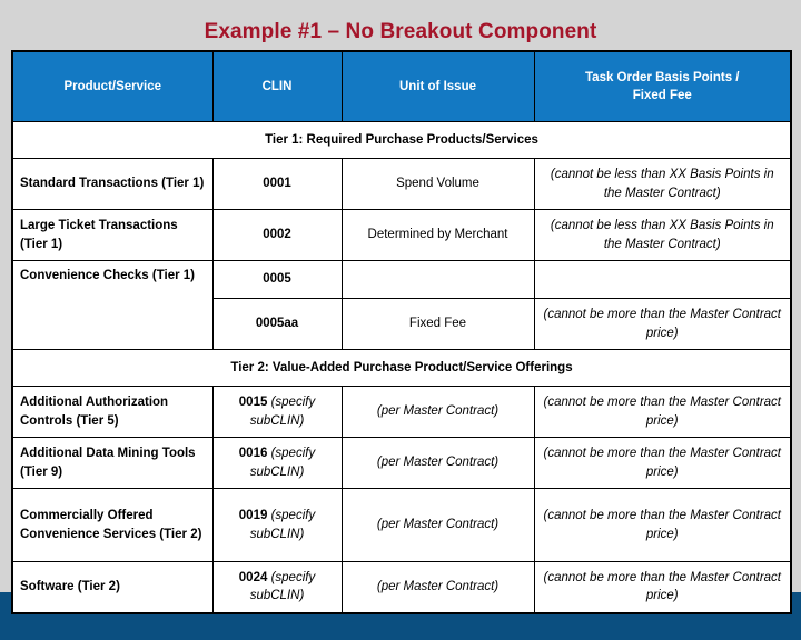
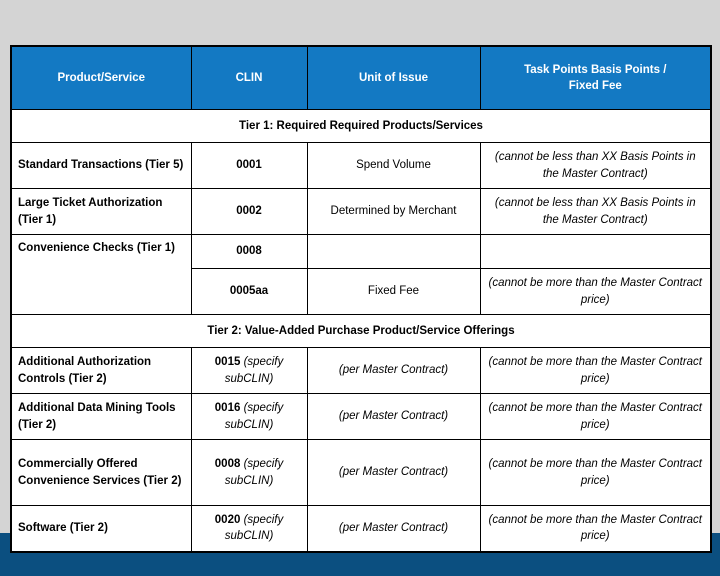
- Example #1 – No Breakout Component
- Product/Service	CLIN	Unit of Issue	Task Order Basis Points / Fixed Fee
+ Product/Service	CLIN	Unit of Issue	Task Points Basis Points / Fixed Fee
- Tier 1: Required Purchase Products/Services
+ Tier 1: Required Required Products/Services
- Standard Transactions (Tier 1)	0001	Spend Volume	(cannot be less than XX Basis Points in the Master Contract)
+ Standard Transactions (Tier 5)	0001	Spend Volume	(cannot be less than XX Basis Points in the Master Contract)
- Large Ticket Transactions (Tier 1)	0002	Determined by Merchant	(cannot be less than XX Basis Points in the Master Contract)
+ Large Ticket Authorization (Tier 1)	0002	Determined by Merchant	(cannot be less than XX Basis Points in the Master Contract)
- Convenience Checks (Tier 1)	0005
+ Convenience Checks (Tier 1)	0008
  0005aa	Fixed Fee	(cannot be more than the Master Contract price)
  Tier 2: Value-Added Purchase Product/Service Offerings
- Additional Authorization Controls (Tier 5)	0015 (specify subCLIN)	(per Master Contract)	(cannot be more than the Master Contract price)
+ Additional Authorization Controls (Tier 2)	0015 (specify subCLIN)	(per Master Contract)	(cannot be more than the Master Contract price)
- Additional Data Mining Tools (Tier 9)	0016 (specify subCLIN)	(per Master Contract)	(cannot be more than the Master Contract price)
+ Additional Data Mining Tools (Tier 2)	0016 (specify subCLIN)	(per Master Contract)	(cannot be more than the Master Contract price)
- Commercially Offered Convenience Services (Tier 2)	0019 (specify subCLIN)	(per Master Contract)	(cannot be more than the Master Contract price)
+ Commercially Offered Convenience Services (Tier 2)	0008 (specify subCLIN)	(per Master Contract)	(cannot be more than the Master Contract price)
- Software (Tier 2)	0024 (specify subCLIN)	(per Master Contract)	(cannot be more than the Master Contract price)
+ Software (Tier 2)	0020 (specify subCLIN)	(per Master Contract)	(cannot be more than the Master Contract price)
